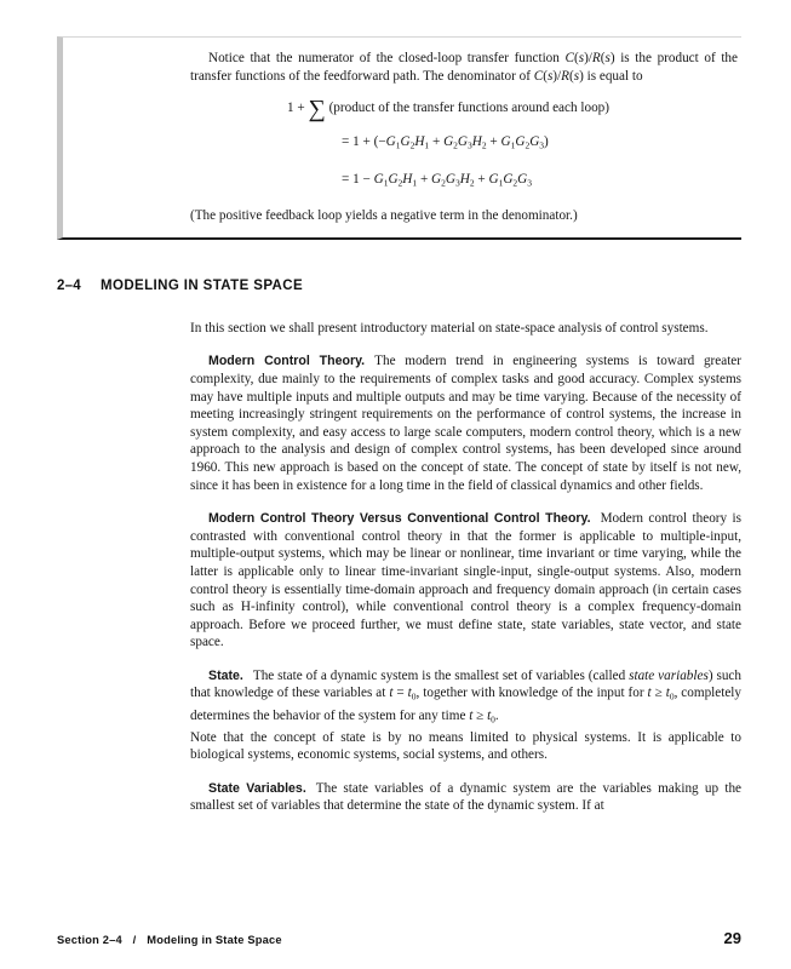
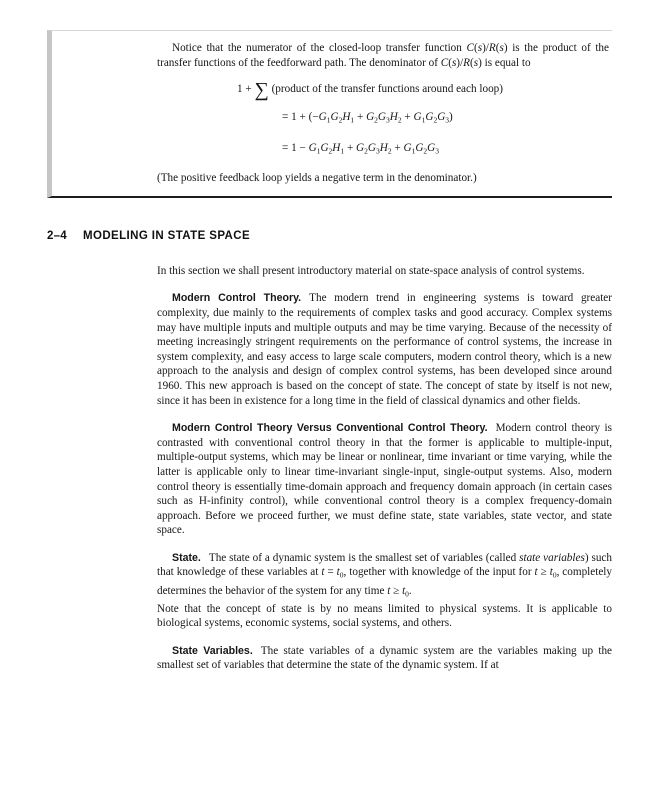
  Notice that the numerator of the closed-loop transfer function C(s)/R(s) is the product of the transfer functions of the feedforward path. The denominator of C(s)/R(s) is equal to
  1 + ∑ (product of the transfer functions around each loop)
  = 1 + (−G1G2H1 + G2G3H2 + G1G2G3)
  = 1 − G1G2H1 + G2G3H2 + G1G2G3
  (The positive feedback loop yields a negative term in the denominator.)
  2–4 MODELING IN STATE SPACE
  In this section we shall present introductory material on state-space analysis of control systems.
  Modern Control Theory. The modern trend in engineering systems is toward greater complexity, due mainly to the requirements of complex tasks and good accuracy. Complex systems may have multiple inputs and multiple outputs and may be time varying. Because of the necessity of meeting increasingly stringent requirements on the performance of control systems, the increase in system complexity, and easy access to large scale computers, modern control theory, which is a new approach to the analysis and design of complex control systems, has been developed since around 1960. This new approach is based on the concept of state. The concept of state by itself is not new, since it has been in existence for a long time in the field of classical dynamics and other fields.
  Modern Control Theory Versus Conventional Control Theory. Modern control theory is contrasted with conventional control theory in that the former is applicable to multiple-input, multiple-output systems, which may be linear or nonlinear, time invariant or time varying, while the latter is applicable only to linear time-invariant single-input, single-output systems. Also, modern control theory is essentially time-domain approach and frequency domain approach (in certain cases such as H-infinity control), while conventional control theory is a complex frequency-domain approach. Before we proceed further, we must define state, state variables, state vector, and state space.
  State. The state of a dynamic system is the smallest set of variables (called state variables) such that knowledge of these variables at t = t0, together with knowledge of the input for t ≥ t0, completely determines the behavior of the system for any time t ≥ t0.
  Note that the concept of state is by no means limited to physical systems. It is applicable to biological systems, economic systems, social systems, and others.
  State Variables. The state variables of a dynamic system are the variables making up the smallest set of variables that determine the state of the dynamic system. If at
- Section 2–4 / Modeling in State Space
- 29
